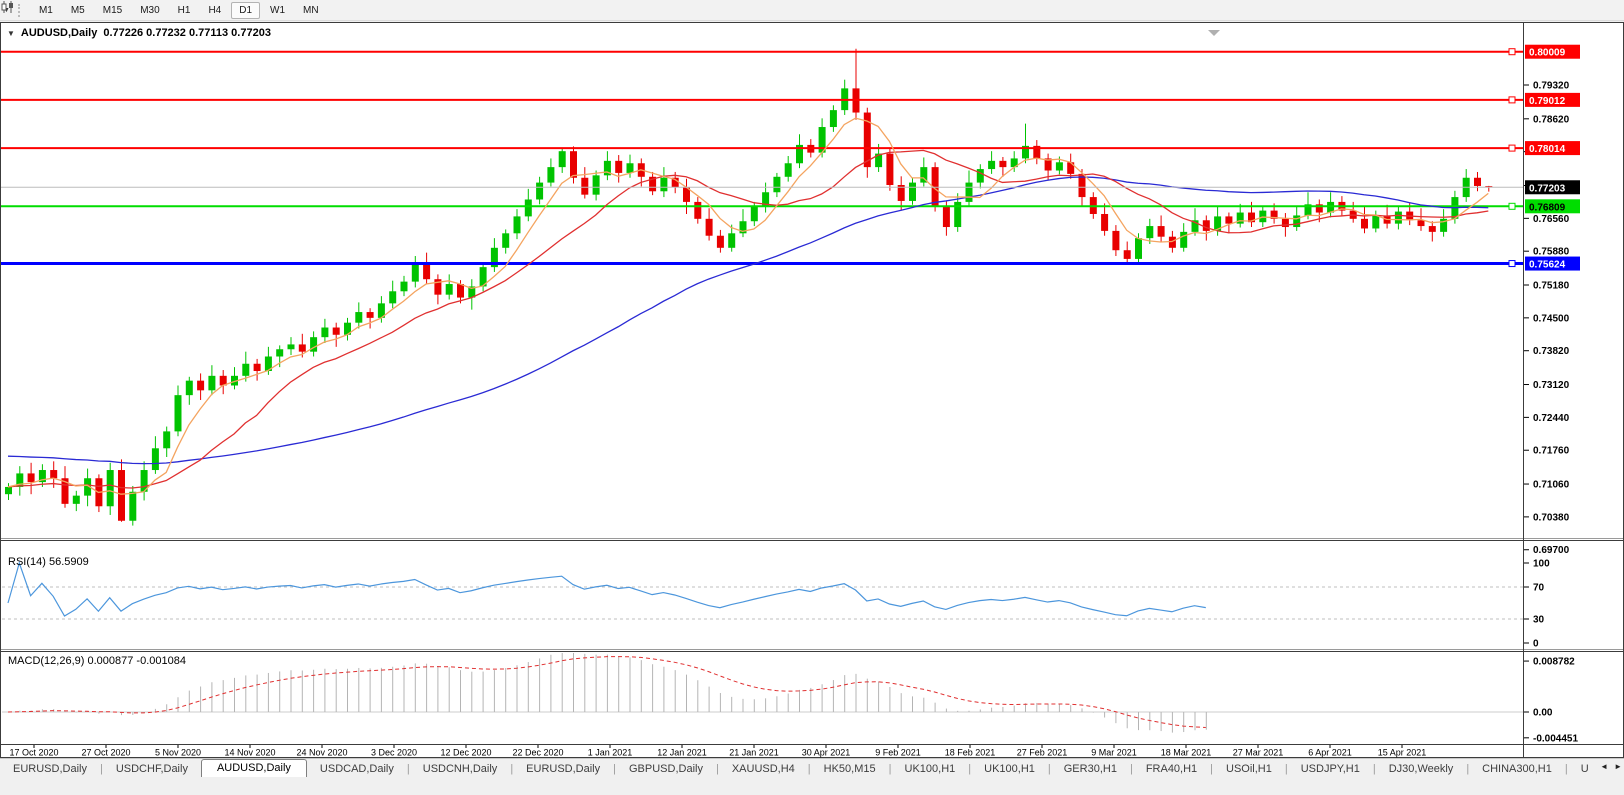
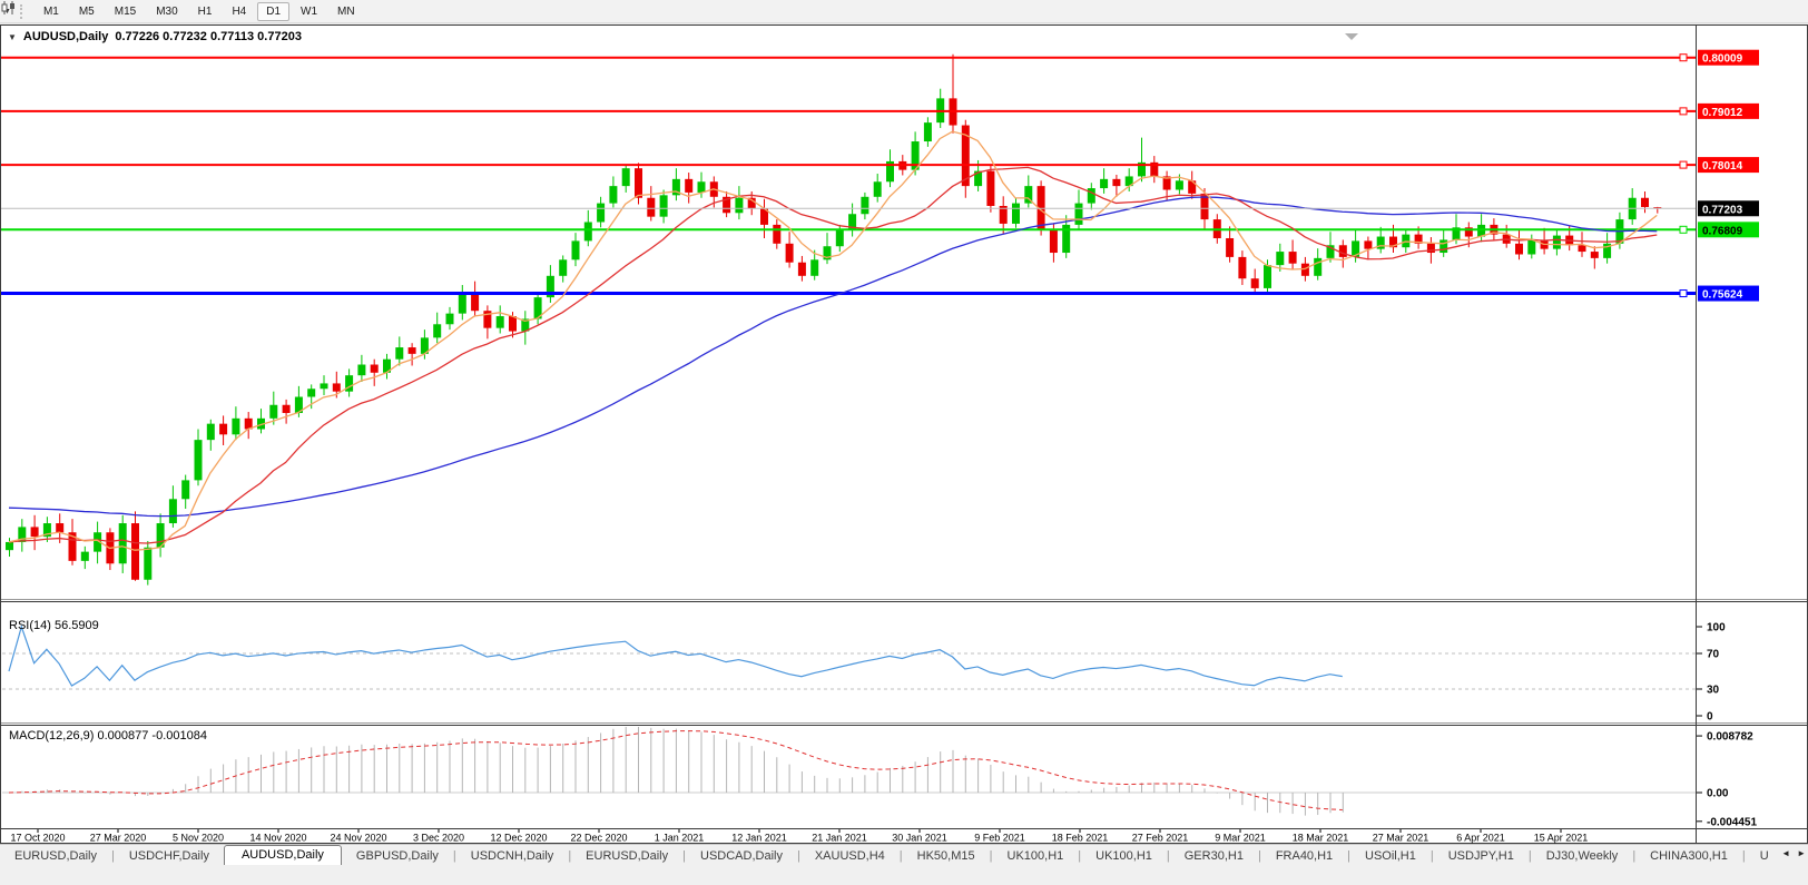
  M1
  M5
  M15
  M30
  H1
  H4
  D1
  W1
  MN
- 0.79320
- 0.78620
- 0.76560
- 0.75880
- 0.75180
- 0.74500
- 0.73820
- 0.73120
- 0.72440
- 0.71760
- 0.71060
- 0.70380
- 0.69700
  0.80009
  0.79012
  0.78014
  0.76809
  0.75624
  0.77203
  100
  70
  30
  0
  0.008782
  0.00
  -0.004451
  17 Oct 2020
- 27 Oct 2020
+ 27 Mar 2020
  5 Nov 2020
  14 Nov 2020
  24 Nov 2020
  3 Dec 2020
  12 Dec 2020
  22 Dec 2020
  1 Jan 2021
  12 Jan 2021
  21 Jan 2021
- 30 Apr 2021
+ 30 Jan 2021
  9 Feb 2021
  18 Feb 2021
  27 Feb 2021
  9 Mar 2021
  18 Mar 2021
  27 Mar 2021
  6 Apr 2021
  15 Apr 2021
  ▼
  AUDUSD,Daily
  0.77226 0.77232 0.77113 0.77203
  RSI(14) 56.5909
  MACD(12,26,9) 0.000877 -0.001084
  EURUSD,Daily
  |
  USDCHF,Daily
  AUDUSD,Daily
- USDCAD,Daily
+ GBPUSD,Daily
  |
  USDCNH,Daily
  |
  EURUSD,Daily
  |
- GBPUSD,Daily
+ USDCAD,Daily
  |
  XAUUSD,H4
  |
  HK50,M15
  |
  UK100,H1
  |
  UK100,H1
  |
  GER30,H1
  |
  FRA40,H1
  |
  USOil,H1
  |
  USDJPY,H1
  |
  DJ30,Weekly
  |
  CHINA300,H1
  |
  U
  ◄
  ►
